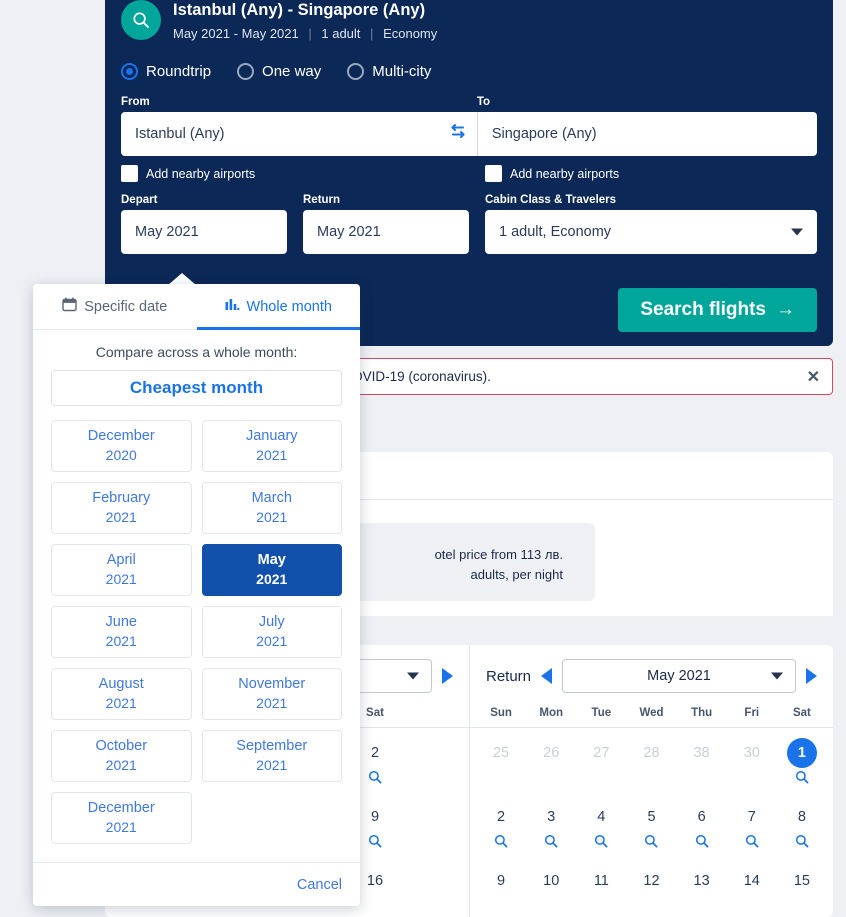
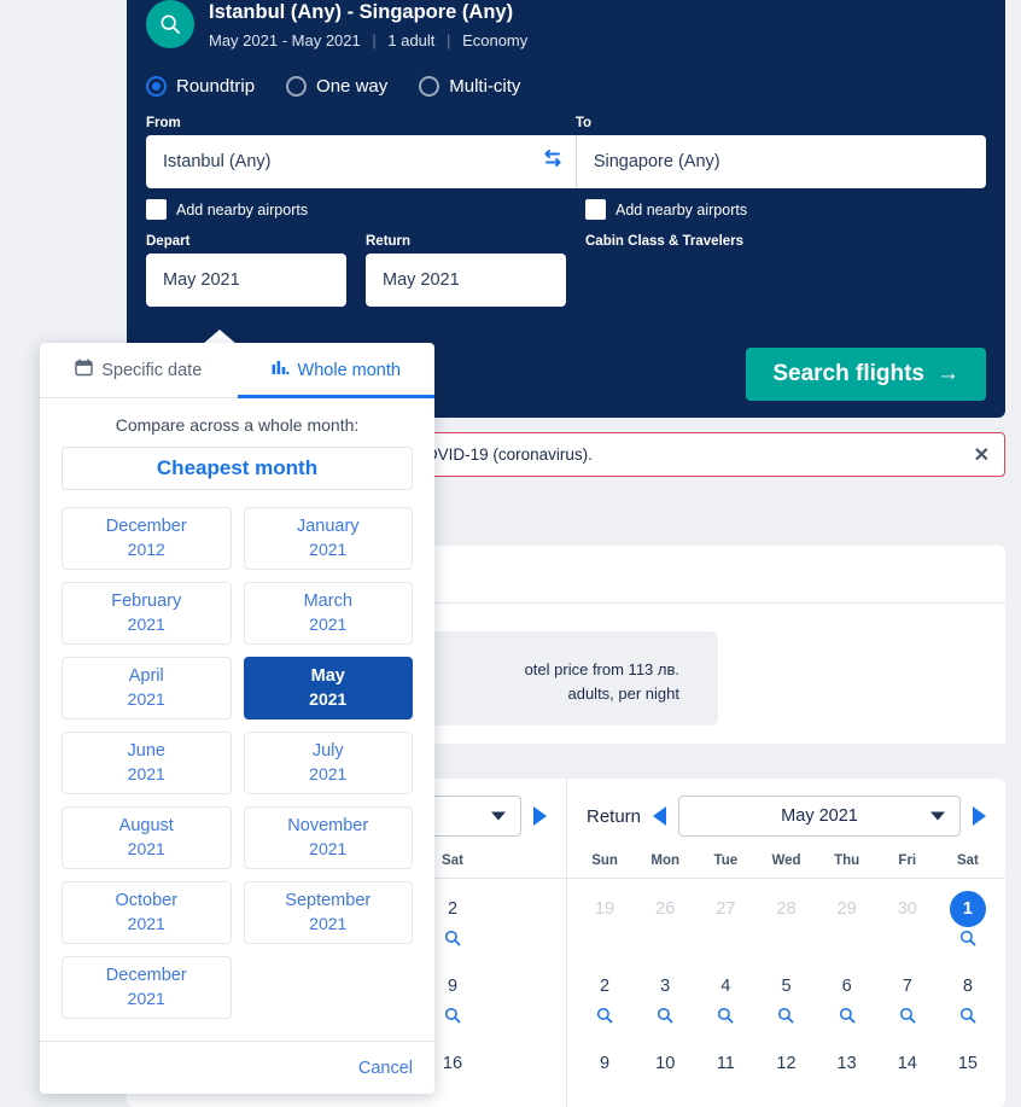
  ✕
  otel price from 113 лв.
  adults, per night
  Sat
  2
  9
  16
  Return
  May 2021
  Sun
  Mon
  Tue
  Wed
  Thu
  Fri
  Sat
- 25
+ 19
  26
  27
  28
- 38
+ 29
  30
  1
  2
  3
  4
  5
  6
  7
  8
  9
  10
  11
  12
  13
  14
  15
  Istanbul (Any) - Singapore (Any)
  May 2021 - May 2021 | 1 adult | Economy
  Roundtrip
  One way
  Multi-city
  From
  Istanbul (Any)
  To
  Singapore (Any)
  Add nearby airports
  Add nearby airports
  Depart
  May 2021
  Return
  May 2021
  Cabin Class & Travelers
- 1 adult, Economy
  Search flights
  →
  Specific date
  Whole month
  Compare across a whole month:
  Cheapest month
  December
- 2020
+ 2012
  January
  2021
  February
  2021
  March
  2021
  April
  2021
  May
  2021
  June
  2021
  July
  2021
  August
  2021
  November
  2021
  October
  2021
  September
  2021
  December
  2021
  Cancel
